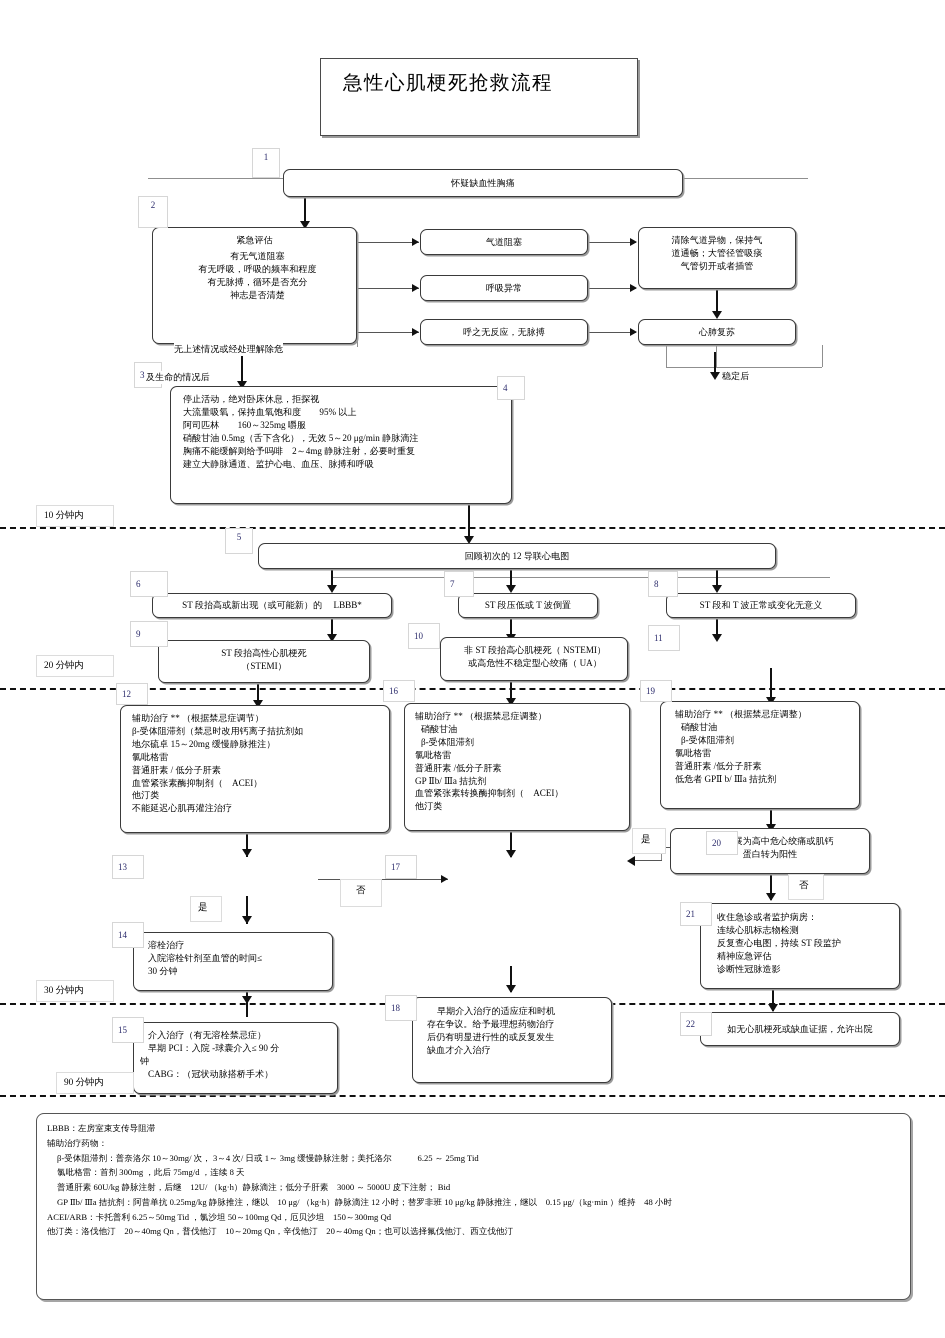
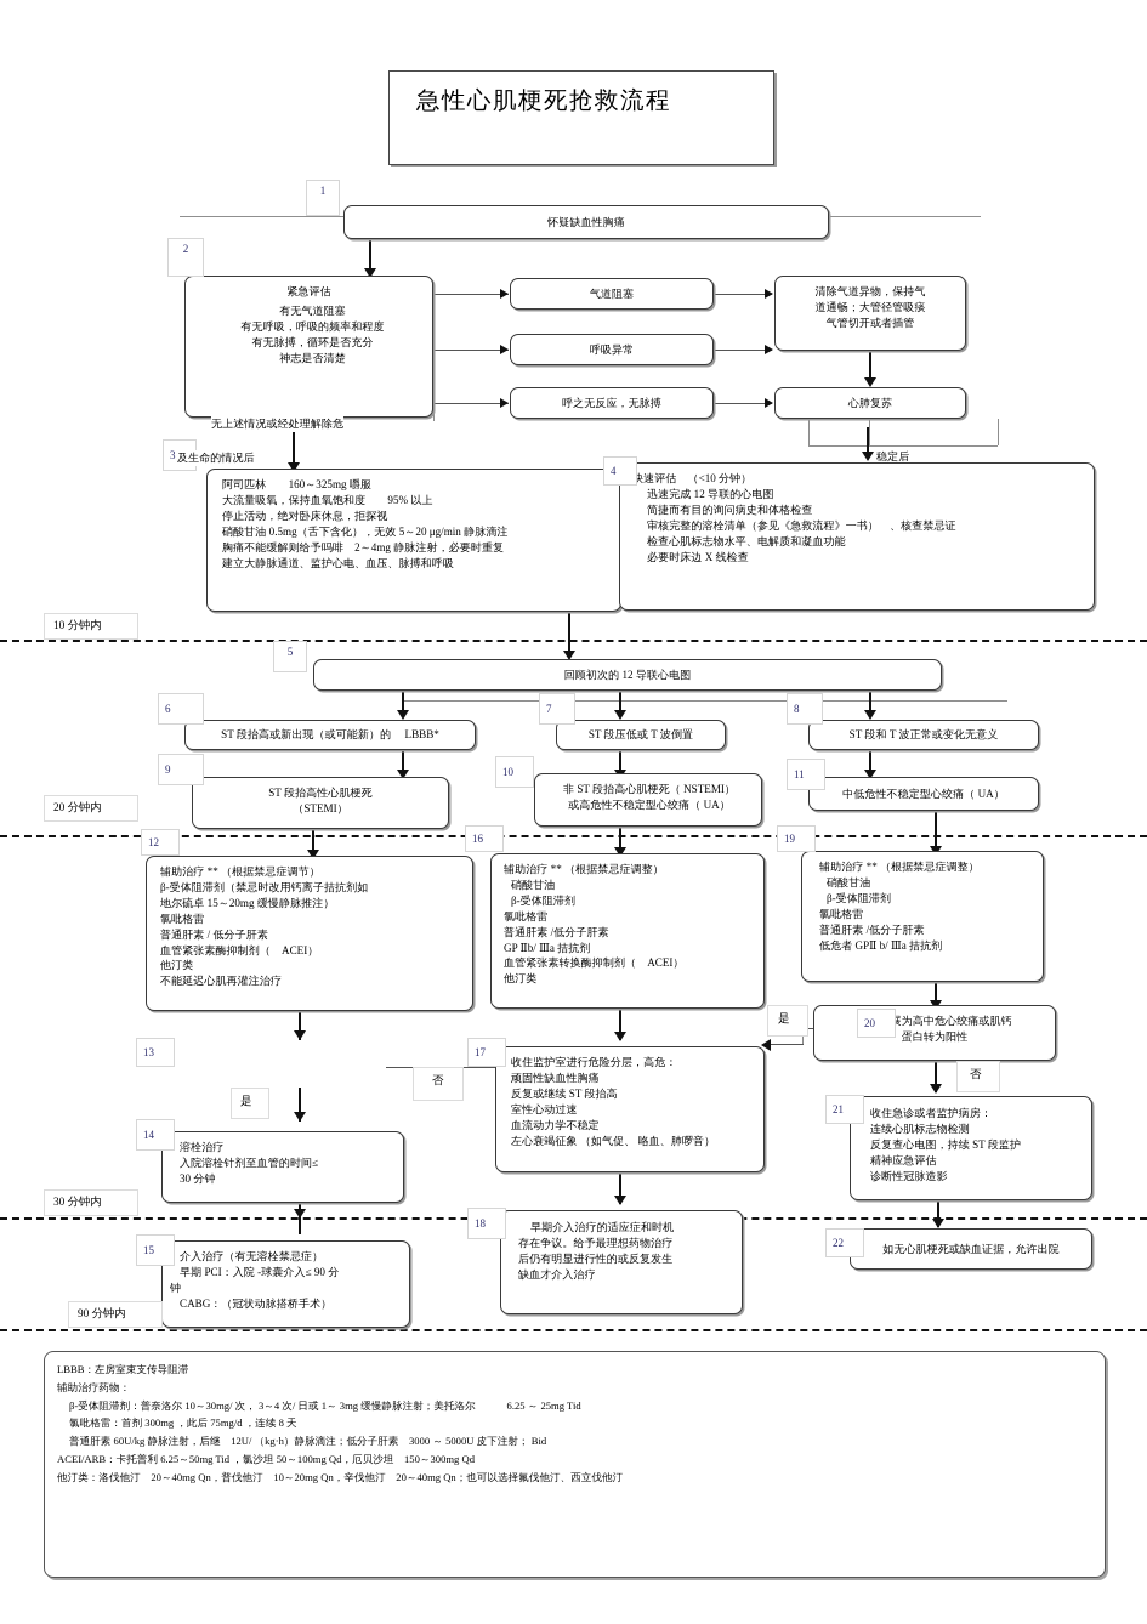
  急性心肌梗死抢救流程
  1
  怀疑缺血性胸痛
  2
  紧急评估
  有无气道阻塞
  有无呼吸，呼吸的频率和程度
  有无脉搏，循环是否充分
  神志是否清楚
  气道阻塞
  呼吸异常
  呼之无反应，无脉搏
  清除气道异物，保持气
  道通畅；大管径管吸痰
  气管切开或者插管
  心肺复苏
  无上述情况或经处理解除危
  及生命的情况后
  3
- 停止活动，绝对卧床休息，拒探视
+ 阿司匹林 160～325mg 嚼服
  大流量吸氧，保持血氧饱和度 95% 以上
- 阿司匹林 160～325mg 嚼服
+ 停止活动，绝对卧床休息，拒探视
  硝酸甘油 0.5mg（舌下含化），无效 5～20 μg/min 静脉滴注
  胸痛不能缓解则给予吗啡 2～4mg 静脉注射，必要时重复
  建立大静脉通道、监护心电、血压、脉搏和呼吸
  稳定后
  4
+ 快速评估 （<10 分钟）
+ 迅速完成 12 导联的心电图
+ 简捷而有目的询问病史和体格检查
+ 审核完整的溶栓清单（参见《急救流程》一书） 、核查禁忌证
+ 检查心肌标志物水平、电解质和凝血功能
+ 必要时床边 X 线检查
  10 分钟内
  5
  回顾初次的 12 导联心电图
  6
  ST 段抬高或新出现（或可能新）的 LBBB*
  7
  ST 段压低或 T 波倒置
  8
  ST 段和 T 波正常或变化无意义
  9
  ST 段抬高性心肌梗死
  （STEMI）
  10
  非 ST 段抬高心肌梗死（ NSTEMI）
  或高危性不稳定型心绞痛（ UA）
  11
+ 中低危性不稳定型心绞痛（ UA）
  20 分钟内
  12
  辅助治疗 ** （根据禁忌症调节）
  β-受体阻滞剂（禁忌时改用钙离子拮抗剂如
  地尔硫卓 15～20mg 缓慢静脉推注）
  氯吡格雷
  普通肝素 / 低分子肝素
  血管紧张素酶抑制剂（ ACEI）
  他汀类
  不能延迟心肌再灌注治疗
  16
  辅助治疗 ** （根据禁忌症调整）
  硝酸甘油
  β-受体阻滞剂
  氯吡格雷
  普通肝素 /低分子肝素
  GP Ⅱb/ Ⅲa 拮抗剂
  血管紧张素转换酶抑制剂（ ACEI）
  他汀类
  19
  辅助治疗 ** （根据禁忌症调整）
  硝酸甘油
  β-受体阻滞剂
  氯吡格雷
  普通肝素 /低分子肝素
  低危者 GPⅡ b/ Ⅲa 拮抗剂
  13
  是
  否
  14
  溶栓治疗
  入院溶栓针剂至血管的时间≤
  30 分钟
  30 分钟内
  15
  介入治疗（有无溶栓禁忌症）
  早期 PCI：入院 -球囊介入≤ 90 分
  钟
  CABG：（冠状动脉搭桥手术）
  90 分钟内
  17
+ 收住监护室进行危险分层，高危：
+ 顽固性缺血性胸痛
+ 反复或继续 ST 段抬高
+ 室性心动过速
+ 血流动力学不稳定
+ 左心衰竭征象 （如气促、 咯血、肺啰音）
  18
  早期介入治疗的适应症和时机
  存在争议。给予最理想药物治疗
  后仍有明显进行性的或反复发生
  缺血才介入治疗
  20
  展为高中危心绞痛或肌钙
  蛋白转为阳性
  是
  否
  21
  收住急诊或者监护病房：
  连续心肌标志物检测
  反复查心电图，持续 ST 段监护
  精神应急评估
  诊断性冠脉造影
  22
  如无心肌梗死或缺血证据，允许出院
  LBBB：左房室束支传导阻滞
  辅助治疗药物：
  β-受体阻滞剂：普奈洛尔 10～30mg/ 次， 3～4 次/ 日或 1～ 3mg 缓慢静脉注射；美托洛尔 6.25 ～ 25mg Tid
  氯吡格雷：首剂 300mg ，此后 75mg/d ，连续 8 天
  普通肝素 60U/kg 静脉注射，后继 12U/ （kg·h）静脉滴注；低分子肝素 3000 ～ 5000U 皮下注射； Bid
- GP Ⅱb/ Ⅲa 拮抗剂：阿昔单抗 0.25mg/kg 静脉推注，继以 10 μg/ （kg·h）静脉滴注 12 小时；替罗非班 10 μg/kg 静脉推注，继以 0.15 μg/（kg·min ）维持 48 小时
  ACEI/ARB：卡托普利 6.25～50mg Tid ，氯沙坦 50～100mg Qd，厄贝沙坦 150～300mg Qd
  他汀类：洛伐他汀 20～40mg Qn，普伐他汀 10～20mg Qn，辛伐他汀 20～40mg Qn；也可以选择氟伐他汀、西立伐他汀
